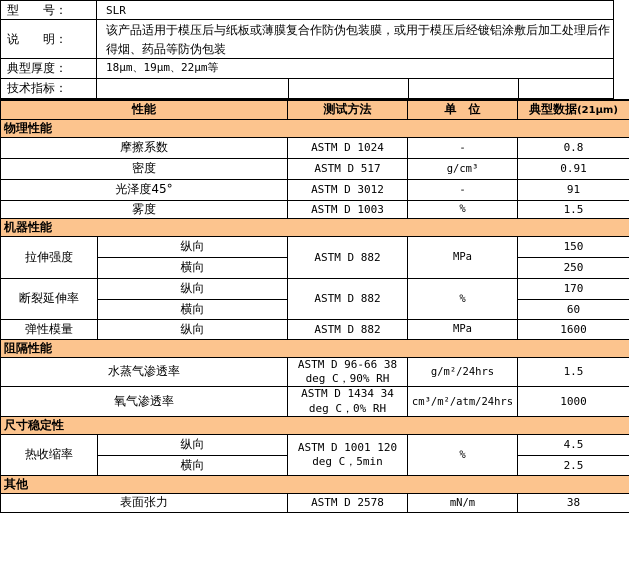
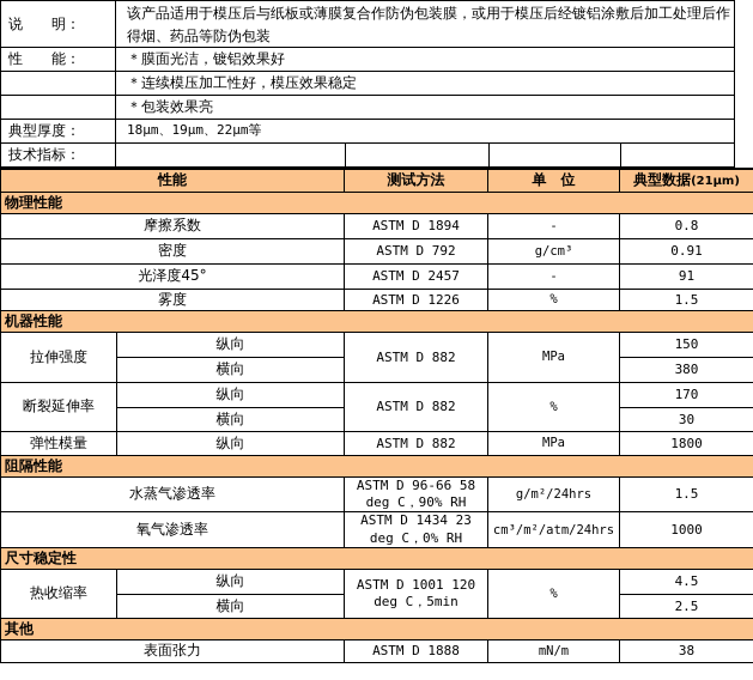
- 型 号：	SLR
  说 明：	该产品适用于模压后与纸板或薄膜复合作防伪包装膜，或用于模压后经镀铝涂敷后加工处理后作得烟、药品等防伪包装
+ 性 能：	＊膜面光洁，镀铝效果好
+ 	＊连续模压加工性好，模压效果稳定
+ 	＊包装效果亮
  典型厚度：	18μm、19μm、22μm等
  技术指标：
  性能	测试方法	单 位	典型数据(21μm)
  物理性能
- 摩擦系数	ASTM D 1024	-	0.8
+ 摩擦系数	ASTM D 1894	-	0.8
- 密度	ASTM D 517	g/cm³	0.91
+ 密度	ASTM D 792	g/cm³	0.91
- 光泽度45°	ASTM D 3012	-	91
+ 光泽度45°	ASTM D 2457	-	91
- 雾度	ASTM D 1003	%	1.5
+ 雾度	ASTM D 1226	%	1.5
  机器性能
  拉伸强度	纵向	ASTM D 882	MPa	150
- 横向	250
+ 横向	380
  断裂延伸率	纵向	ASTM D 882	%	170
- 横向	60
+ 横向	30
- 弹性模量	纵向	ASTM D 882	MPa	1600
+ 弹性模量	纵向	ASTM D 882	MPa	1800
  阻隔性能
- 水蒸气渗透率	ASTM D 96-66 38 deg C，90% RH	g/m²/24hrs	1.5
+ 水蒸气渗透率	ASTM D 96-66 58 deg C，90% RH	g/m²/24hrs	1.5
- 氧气渗透率	ASTM D 1434 34 deg C，0% RH	cm³/m²/atm/24hrs	1000
+ 氧气渗透率	ASTM D 1434 23 deg C，0% RH	cm³/m²/atm/24hrs	1000
  尺寸稳定性
  热收缩率	纵向	ASTM D 1001 120 deg C，5min	%	4.5
  横向	2.5
  其他
- 表面张力	ASTM D 2578	mN/m	38
+ 表面张力	ASTM D 1888	mN/m	38
